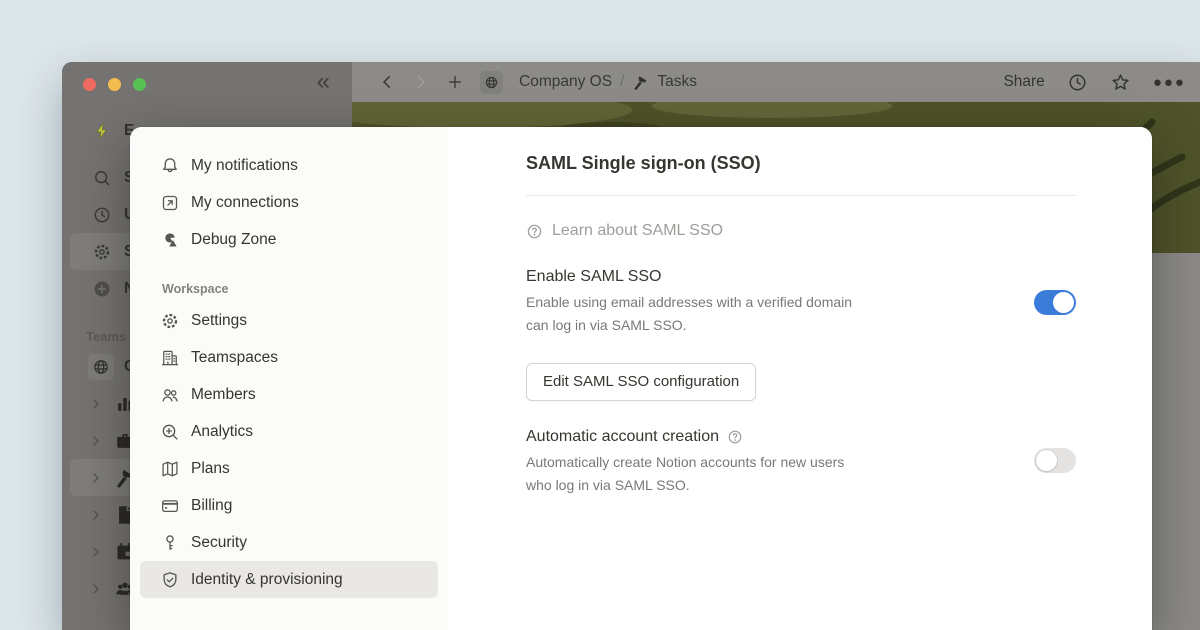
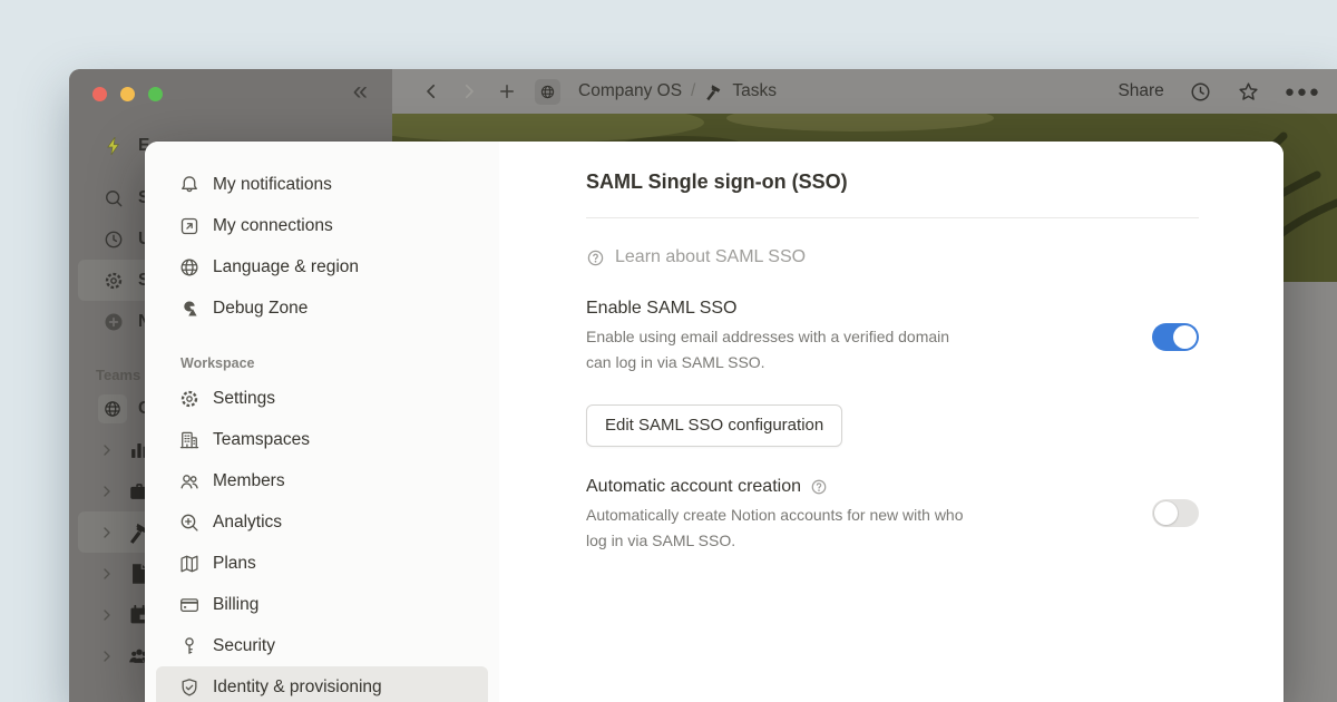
  «
  E
  Teams
  Company OS
  /
  Tasks
  Share
  ●●●
  My notifications
  My connections
+ Language & region
  Debug Zone
  Workspace
  Settings
  Teamspaces
  Members
  Analytics
  Plans
  Billing
  Security
  Identity & provisioning
  SAML Single sign-on (SSO)
  Learn about SAML SSO
  Enable SAML SSO
  Enable using email addresses with a verified domain can log in via SAML SSO.
  Edit SAML SSO configuration
  Automatic account creation
- Automatically create Notion accounts for new users who log in via SAML SSO.
+ Automatically create Notion accounts for new with who log in via SAML SSO.
